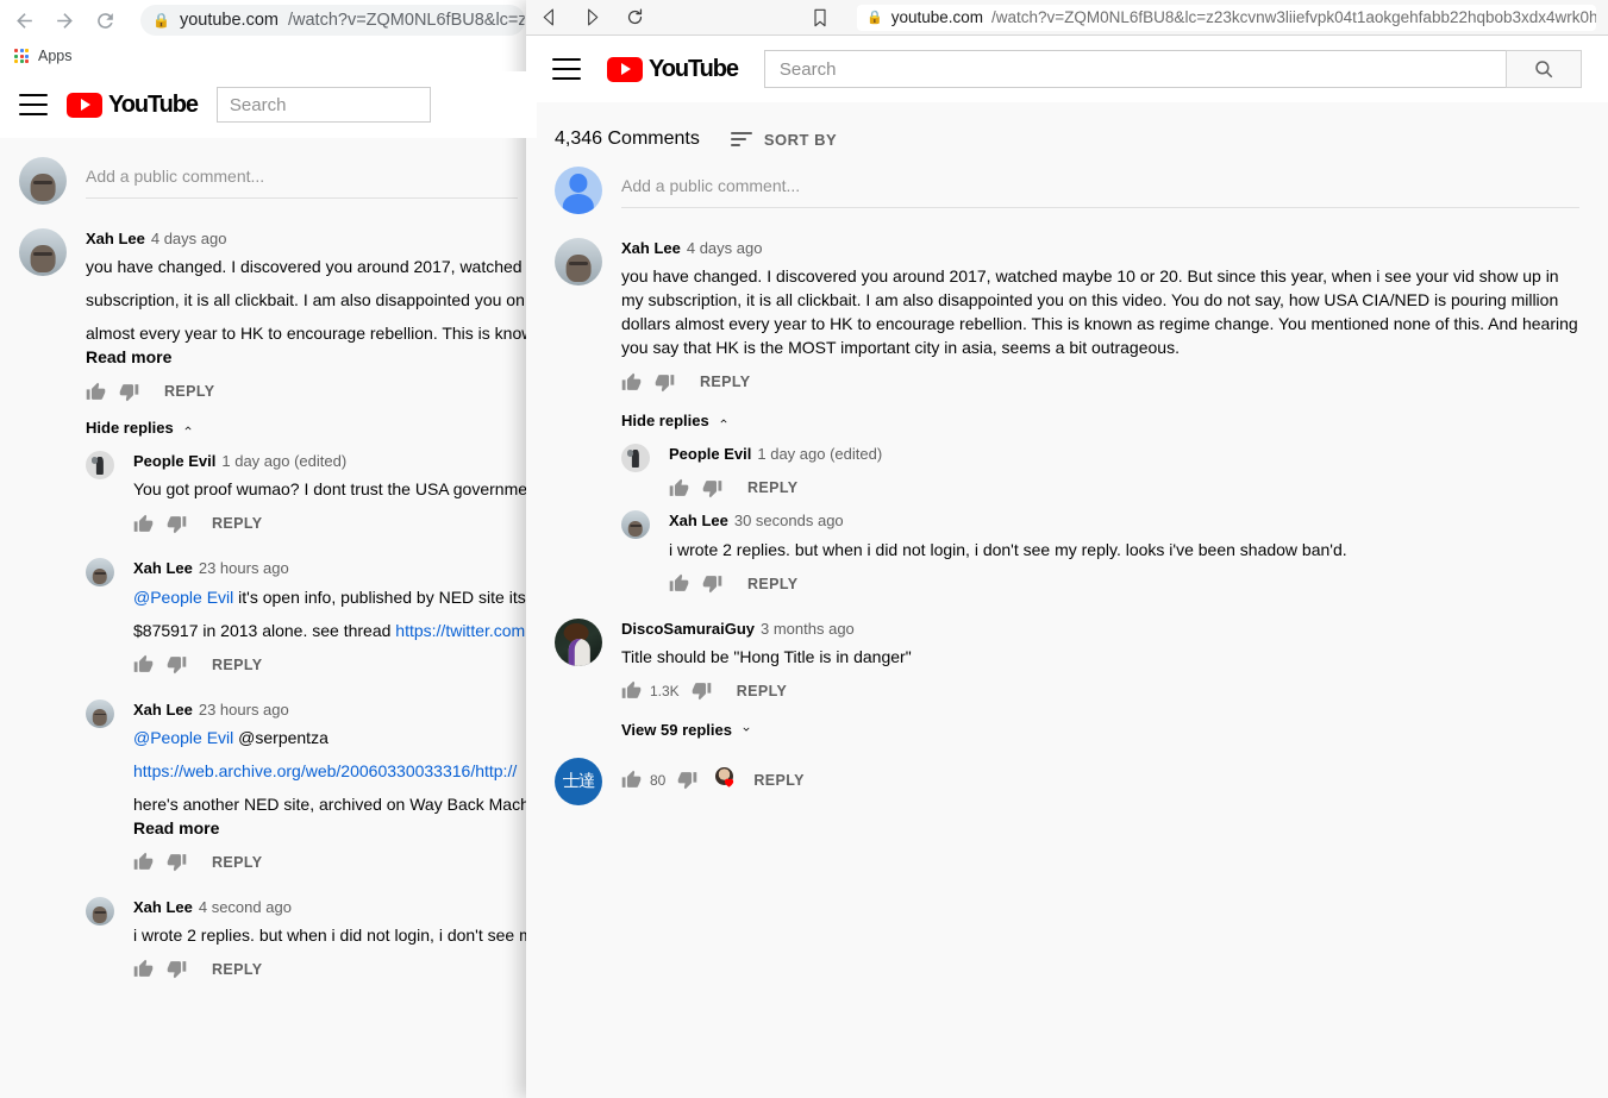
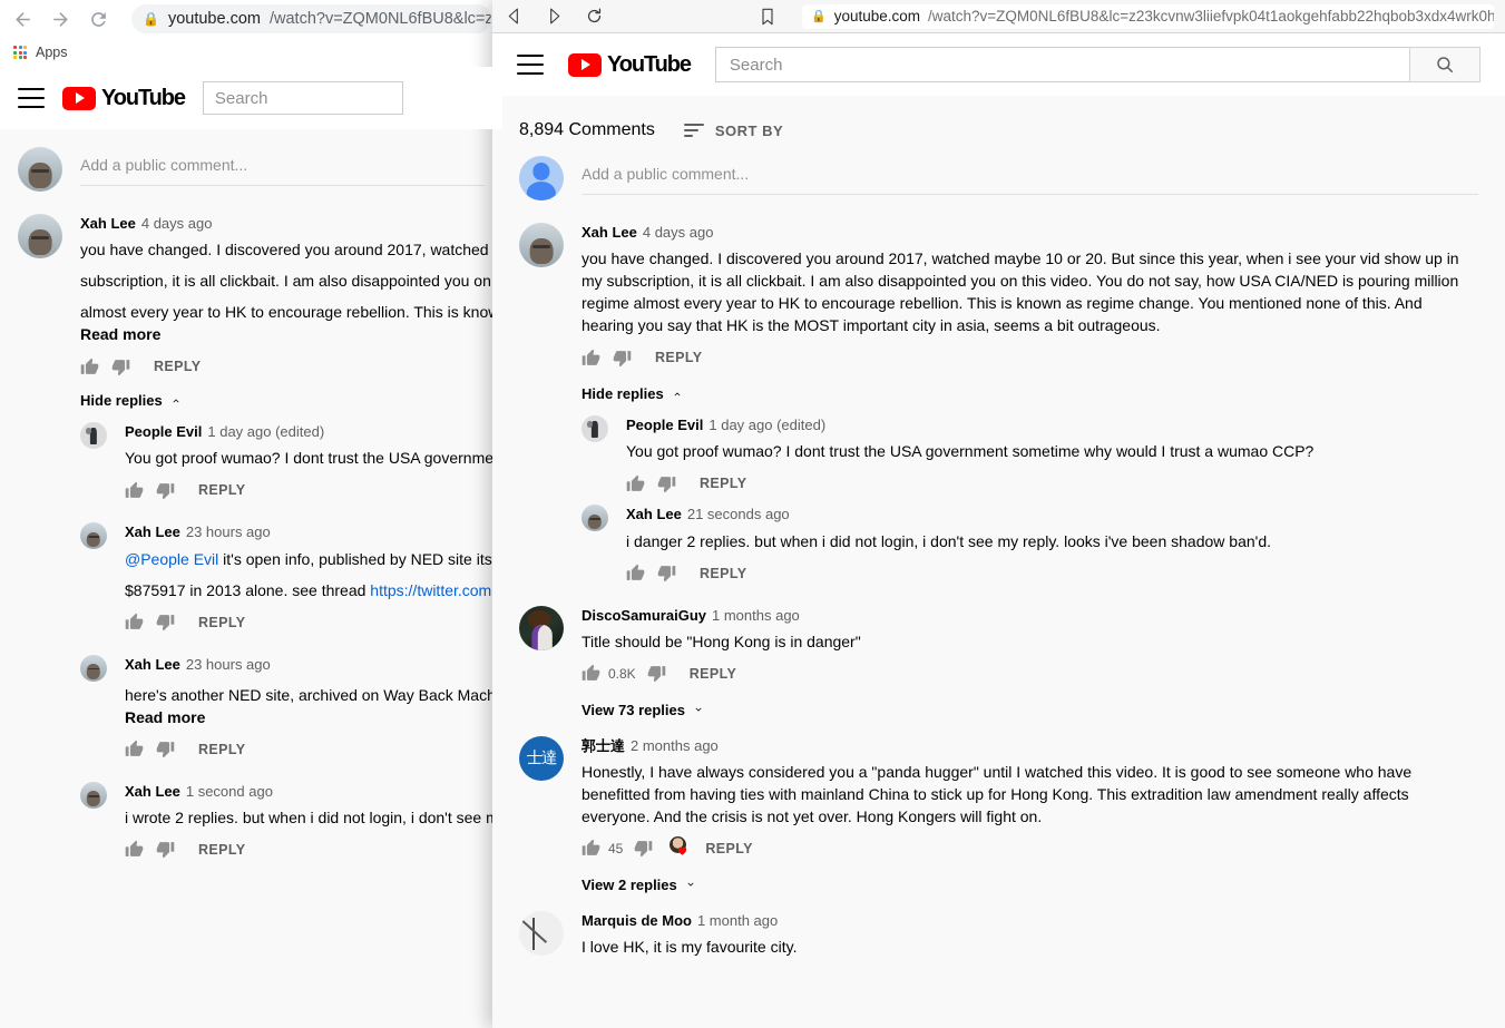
  🔒
  youtube.com
  /watch?v=ZQM0NL6fBU8&lc=z
  Apps
  YouTube
  Search
  Add a public comment...
  Xah Lee 4 days ago
  you have changed. I discovered you around 2017, watched
  subscription, it is all clickbait. I am also disappointed you on
  almost every year to HK to encourage rebellion. This is kno
  Read more
  REPLY
  Hide replies
  People Evil 1 day ago (edited)
  You got proof wumao? I dont trust the USA governme
  REPLY
  Xah Lee 23 hours ago
  @People Evil it's open info, published by NED site its
  $875917 in 2013 alone. see thread https://twitter.com
  REPLY
  Xah Lee 23 hours ago
- @People Evil @serpentza
- https://web.archive.org/web/20060330033316/http://
  here's another NED site, archived on Way Back Mach
  Read more
  REPLY
- Xah Lee 4 second ago
+ Xah Lee 1 second ago
  i wrote 2 replies. but when i did not login, i don't see
  REPLY
  🔒
  youtube.com
  /watch?v=ZQM0NL6fBU8&lc=z23kcvnw3liiefvpk04t1aokgehfabb22hqbob3xdx4wrk0h
  YouTube
  Search
- 4,346 Comments
+ 8,894 Comments
  SORT BY
  Add a public comment...
  Xah Lee 4 days ago
- you have changed. I discovered you around 2017, watched maybe 10 or 20. But since this year, when i see your vid show up in my subscription, it is all clickbait. I am also disappointed you on this video. You do not say, how USA CIA/NED is pouring million dollars almost every year to HK to encourage rebellion. This is known as regime change. You mentioned none of this. And hearing you say that HK is the MOST important city in asia, seems a bit outrageous.
+ you have changed. I discovered you around 2017, watched maybe 10 or 20. But since this year, when i see your vid show up in my subscription, it is all clickbait. I am also disappointed you on this video. You do not say, how USA CIA/NED is pouring million regime almost every year to HK to encourage rebellion. This is known as regime change. You mentioned none of this. And hearing you say that HK is the MOST important city in asia, seems a bit outrageous.
  REPLY
  Hide replies
  People Evil 1 day ago (edited)
+ You got proof wumao? I dont trust the USA government sometime why would I trust a wumao CCP?
  REPLY
- Xah Lee 30 seconds ago
+ Xah Lee 21 seconds ago
- i wrote 2 replies. but when i did not login, i don't see my reply. looks i've been shadow ban'd.
+ i danger 2 replies. but when i did not login, i don't see my reply. looks i've been shadow ban'd.
  REPLY
- DiscoSamuraiGuy 3 months ago
+ DiscoSamuraiGuy 1 months ago
- Title should be "Hong Title is in danger"
+ Title should be "Hong Kong is in danger"
- 1.3K
+ 0.8K
  REPLY
- View 59 replies
+ View 73 replies
  士達
+ 郭士達 2 months ago
+ Honestly, I have always considered you a "panda hugger" until I watched this video. It is good to see someone who have benefitted from having ties with mainland China to stick up for Hong Kong. This extradition law amendment really affects everyone. And the crisis is not yet over. Hong Kongers will fight on.
- 80
+ 45
  REPLY
+ View 2 replies
+ Marquis de Moo 1 month ago
+ I love HK, it is my favourite city.
